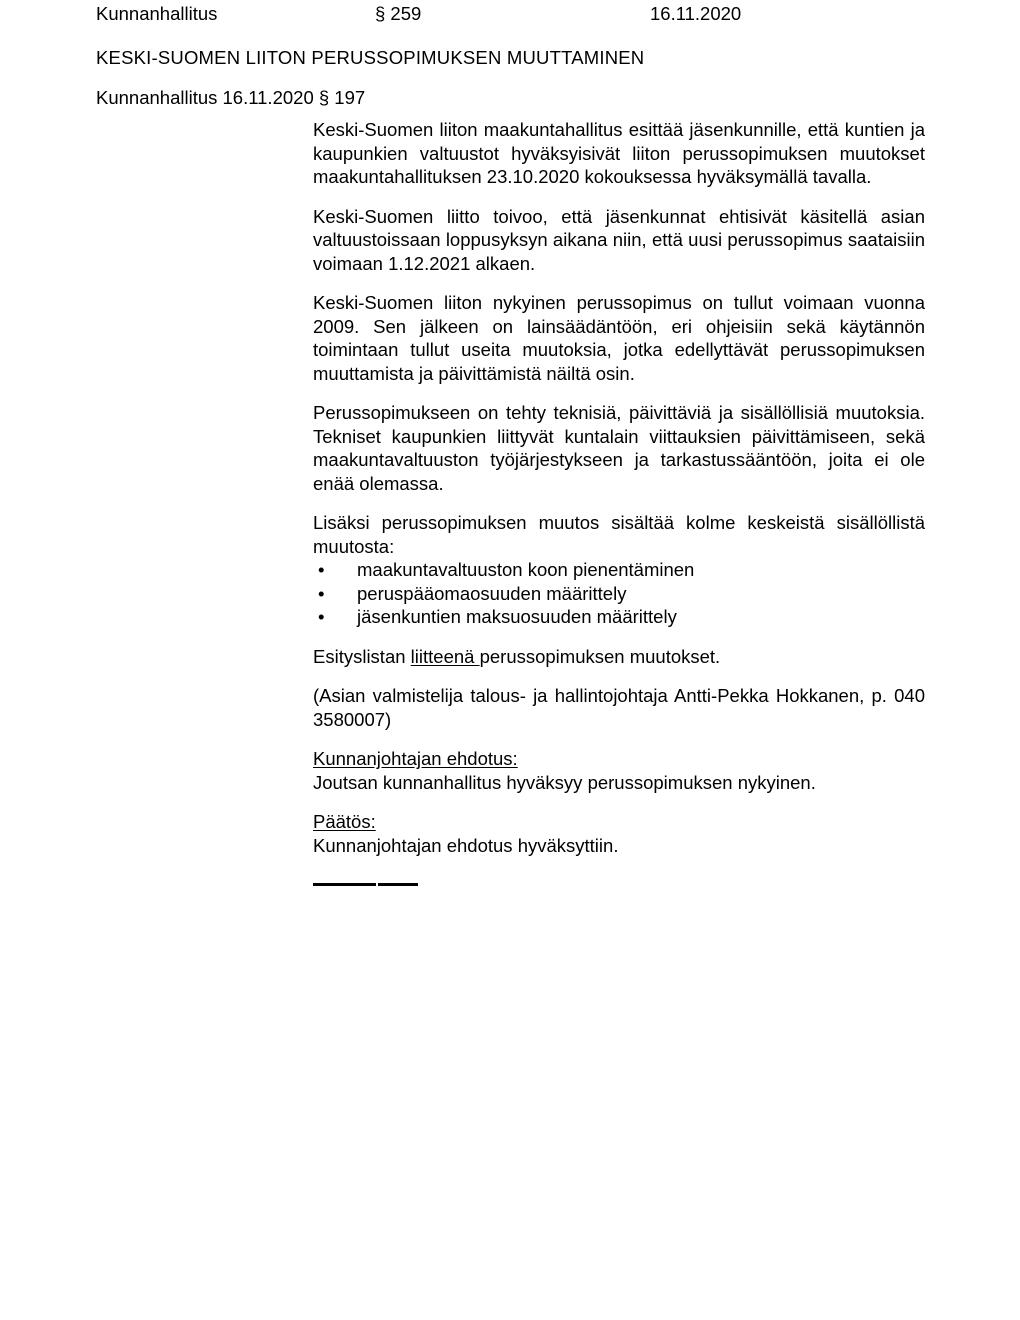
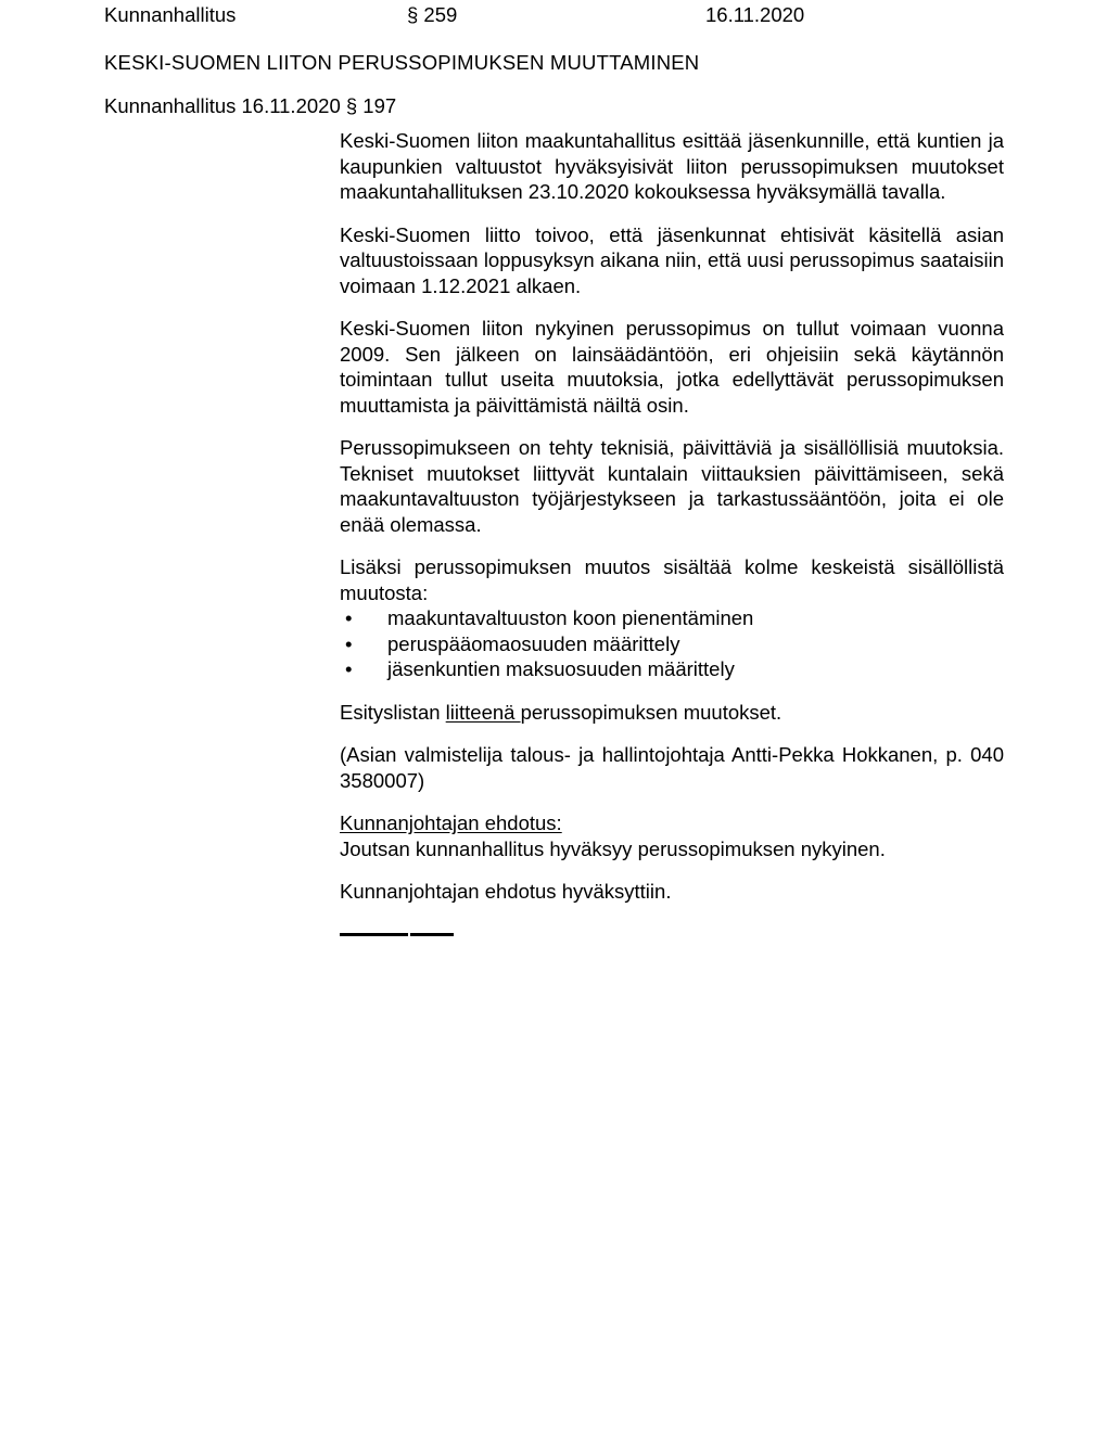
  Kunnanhallitus § 259 16.11.2020
  KESKI-SUOMEN LIITON PERUSSOPIMUKSEN MUUTTAMINEN
  Kunnanhallitus 16.11.2020 § 197
  Keski-Suomen liiton maakuntahallitus esittää jäsenkunnille, että kuntien ja kaupunkien valtuustot hyväksyisivät liiton perussopimuksen muutokset maakuntahallituksen 23.10.2020 kokouksessa hyväksymällä tavalla.
  Keski-Suomen liitto toivoo, että jäsenkunnat ehtisivät käsitellä asian valtuustoissaan loppusyksyn aikana niin, että uusi perussopimus saataisiin voimaan 1.12.2021 alkaen.
  Keski-Suomen liiton nykyinen perussopimus on tullut voimaan vuonna 2009. Sen jälkeen on lainsäädäntöön, eri ohjeisiin sekä käytännön toimintaan tullut useita muutoksia, jotka edellyttävät perussopimuksen muuttamista ja päivittämistä näiltä osin.
- Perussopimukseen on tehty teknisiä, päivittäviä ja sisällöllisiä muutoksia. Tekniset kaupunkien liittyvät kuntalain viittauksien päivittämiseen, sekä maakuntavaltuuston työjärjestykseen ja tarkastussääntöön, joita ei ole enää olemassa.
+ Perussopimukseen on tehty teknisiä, päivittäviä ja sisällöllisiä muutoksia. Tekniset muutokset liittyvät kuntalain viittauksien päivittämiseen, sekä maakuntavaltuuston työjärjestykseen ja tarkastussääntöön, joita ei ole enää olemassa.
  Lisäksi perussopimuksen muutos sisältää kolme keskeistä sisällöllistä muutosta:
  •
  maakuntavaltuuston koon pienentäminen
  •
  peruspääomaosuuden määrittely
  •
  jäsenkuntien maksuosuuden määrittely
  Esityslistan liitteenä perussopimuksen muutokset.
  (Asian valmistelija talous- ja hallintojohtaja Antti-Pekka Hokkanen, p. 040 3580007)
  Kunnanjohtajan ehdotus:
  Joutsan kunnanhallitus hyväksyy perussopimuksen nykyinen.
- Päätös:
  Kunnanjohtajan ehdotus hyväksyttiin.
